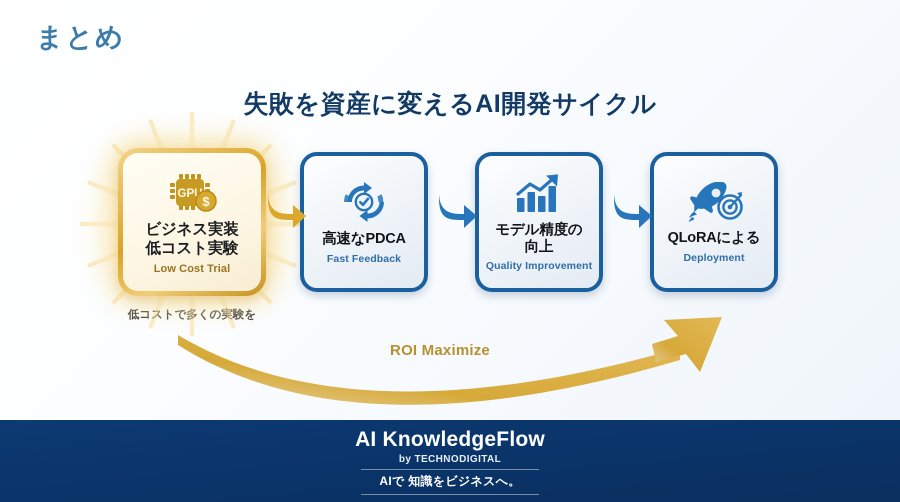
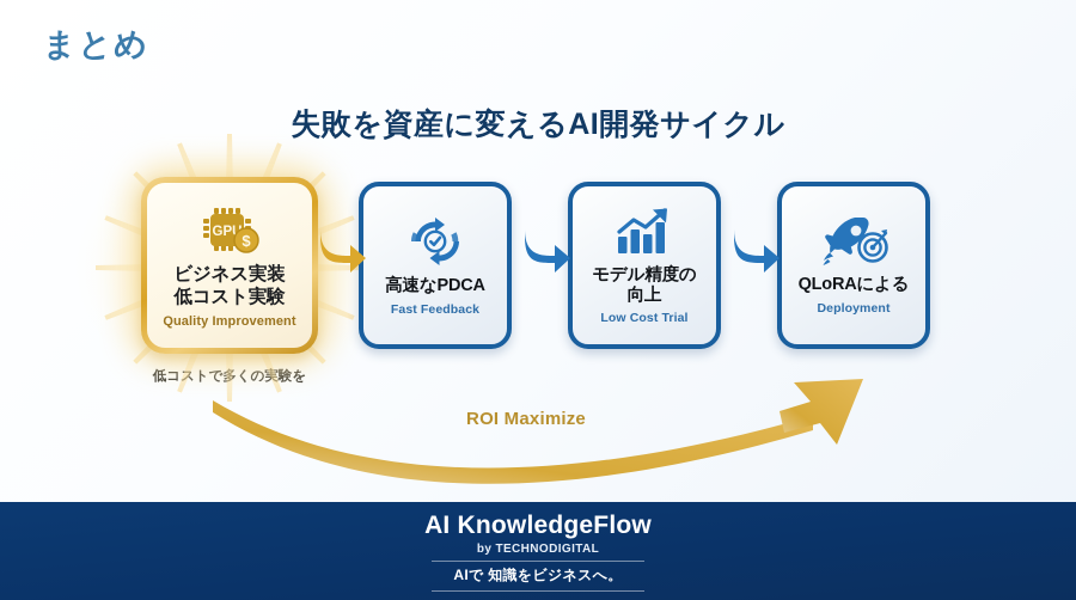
  まとめ
  失敗を資産に変えるAI開発サイクル
  $
  ビジネス実装
  低コスト実験
- Low Cost Trial
+ Quality Improvement
  高速なPDCA
  Fast Feedback
  モデル精度の
  向上
- Quality Improvement
+ Low Cost Trial
  QLoRAによる
  Deployment
  ROI Maximize
  AI KnowledgeFlow
  by TECHNODIGITAL
  AIで 知識をビジネスへ。
